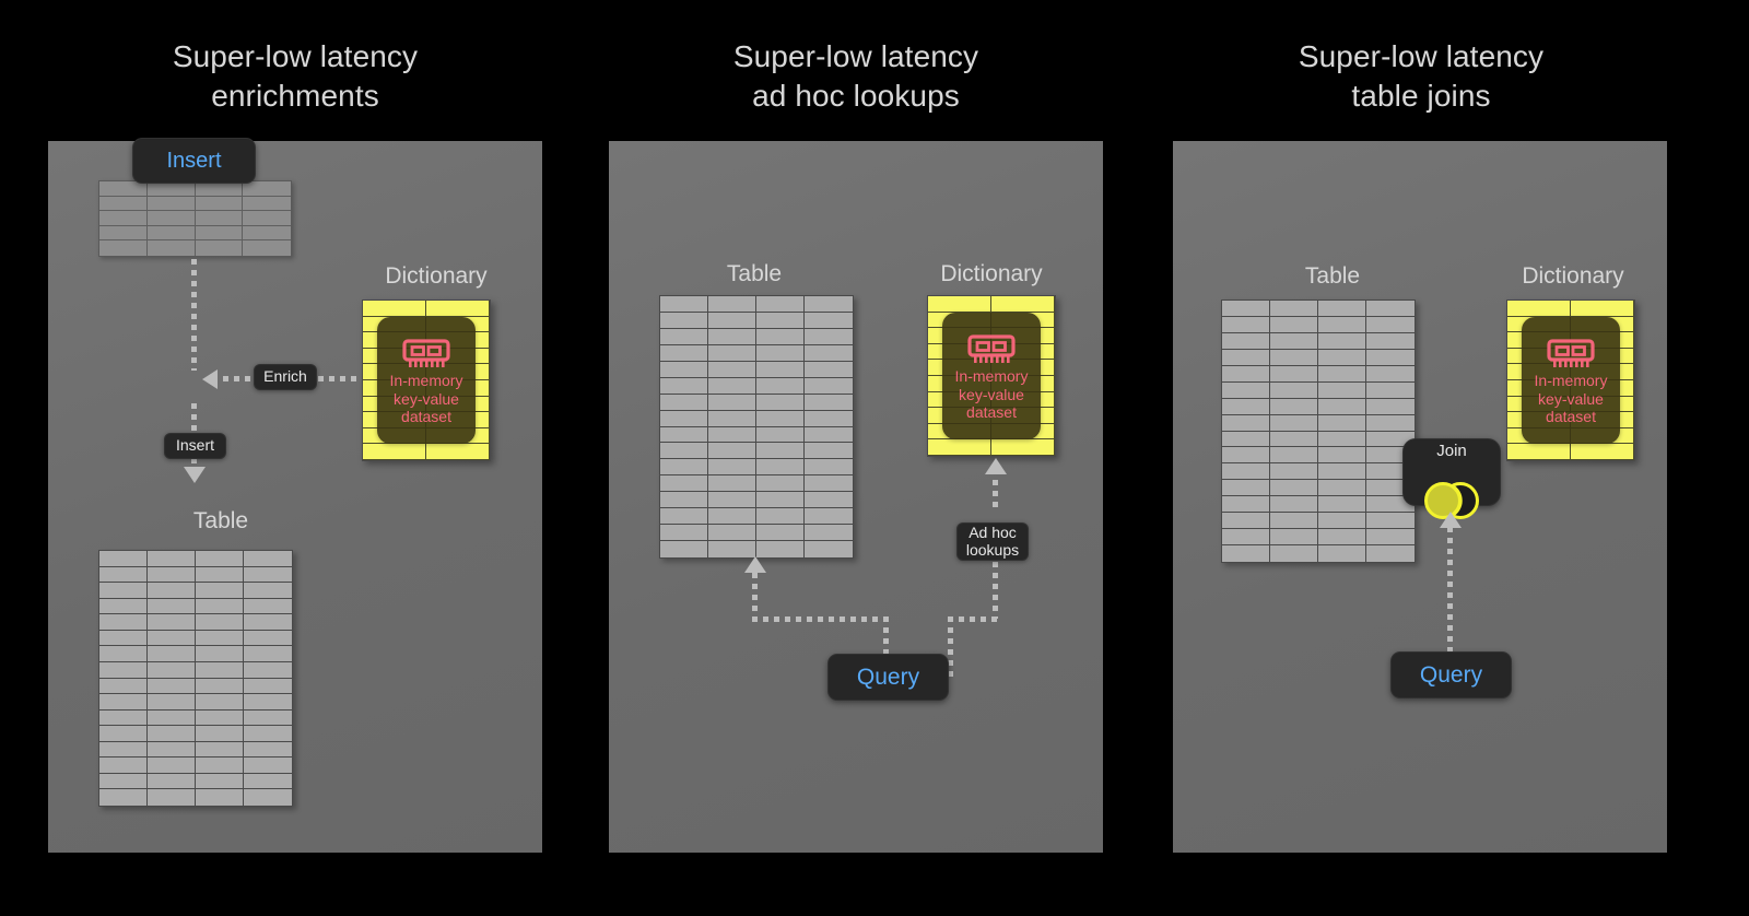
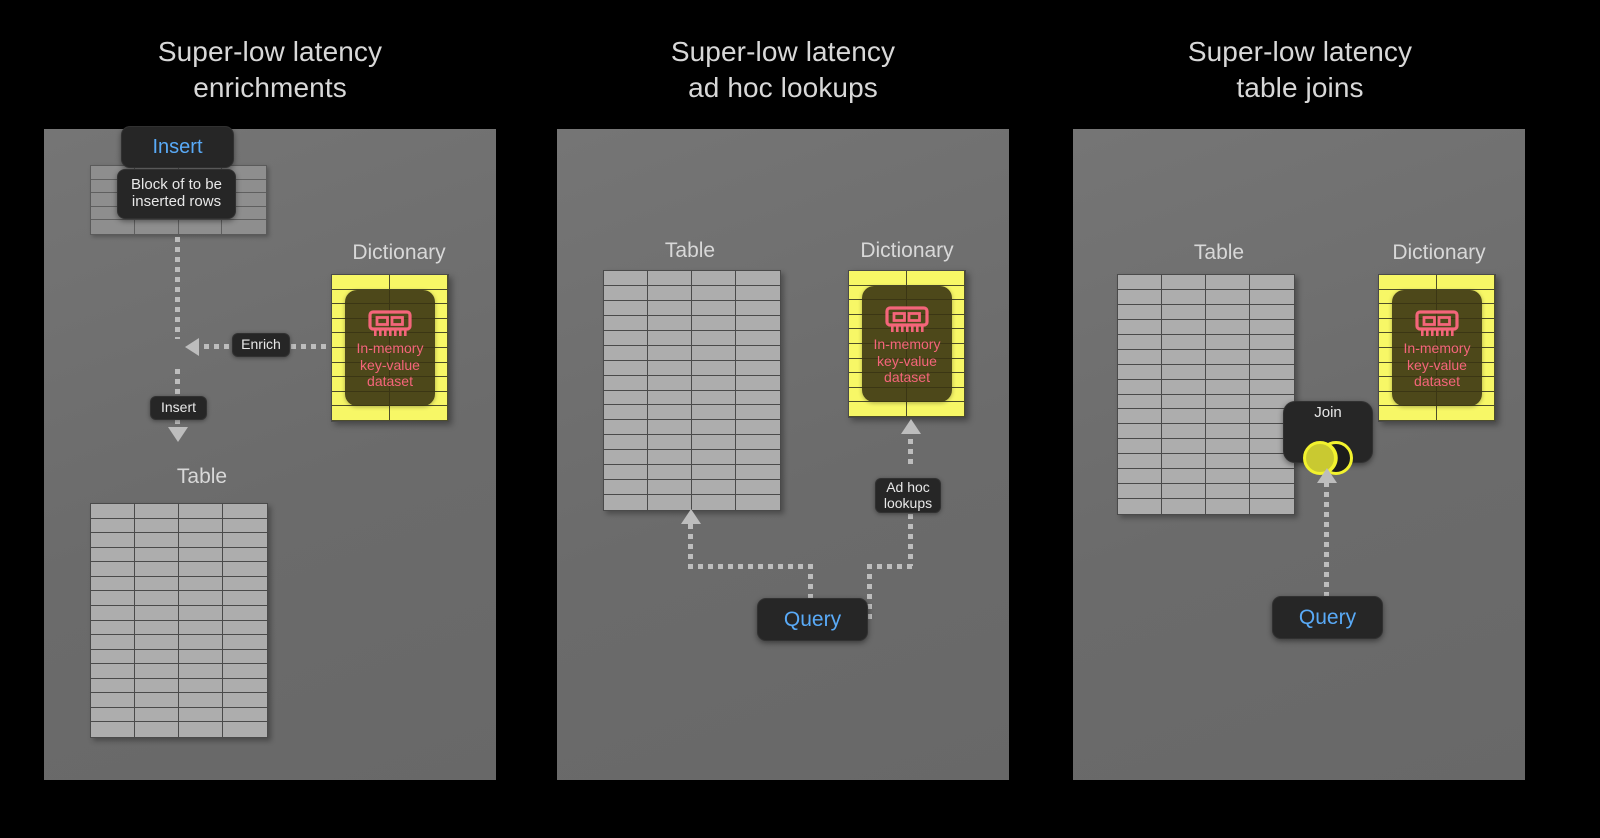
  Super-low latency
  enrichments
  Insert
+ Block of to be
+ inserted rows
  Enrich
  Insert
  Dictionary
  In-memory
  key-value
  dataset
  Table
  Super-low latency
  ad hoc lookups
  Table
  Dictionary
  In-memory
  key-value
  dataset
  Ad hoc
  lookups
  Query
  Super-low latency
  table joins
  Table
  Dictionary
  In-memory
  key-value
  dataset
  Join
  Query
